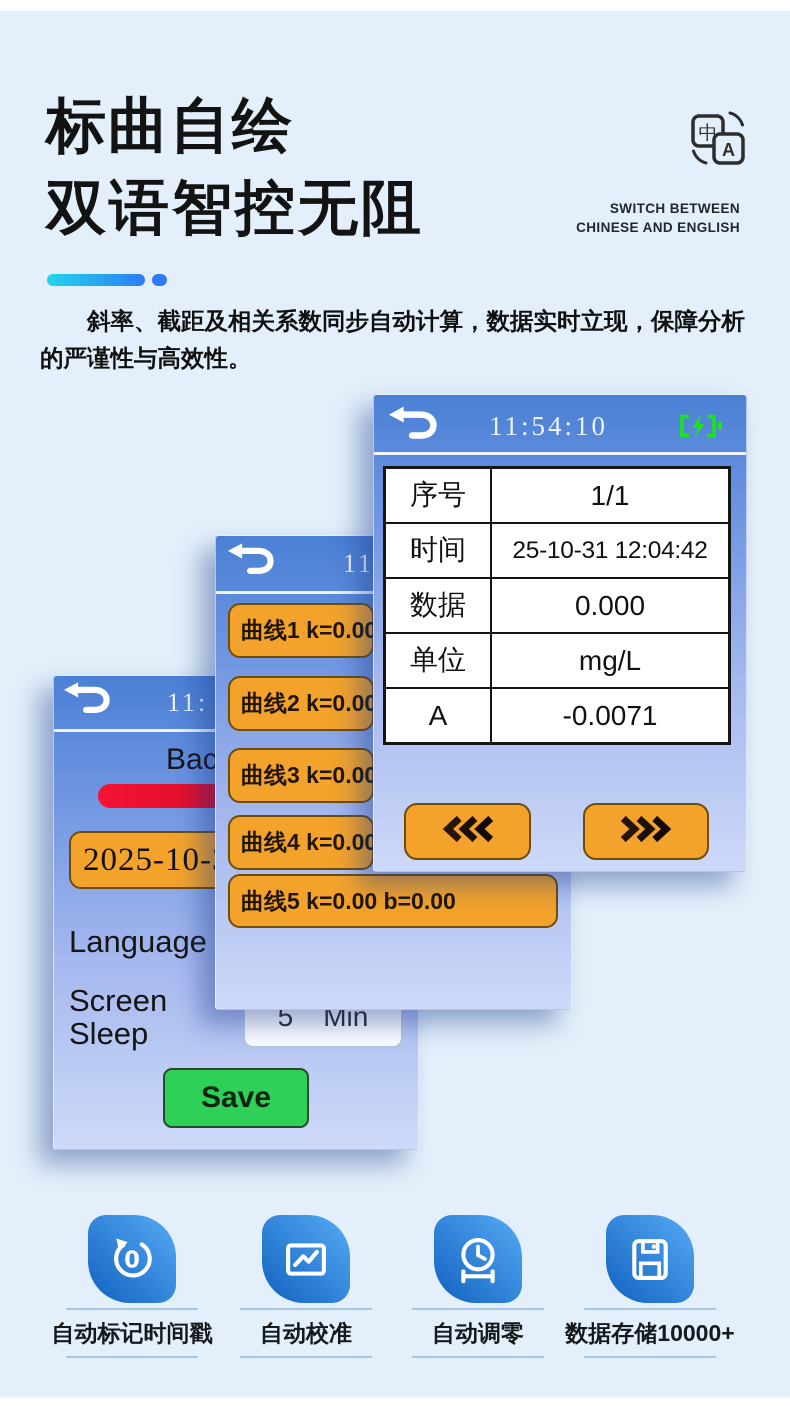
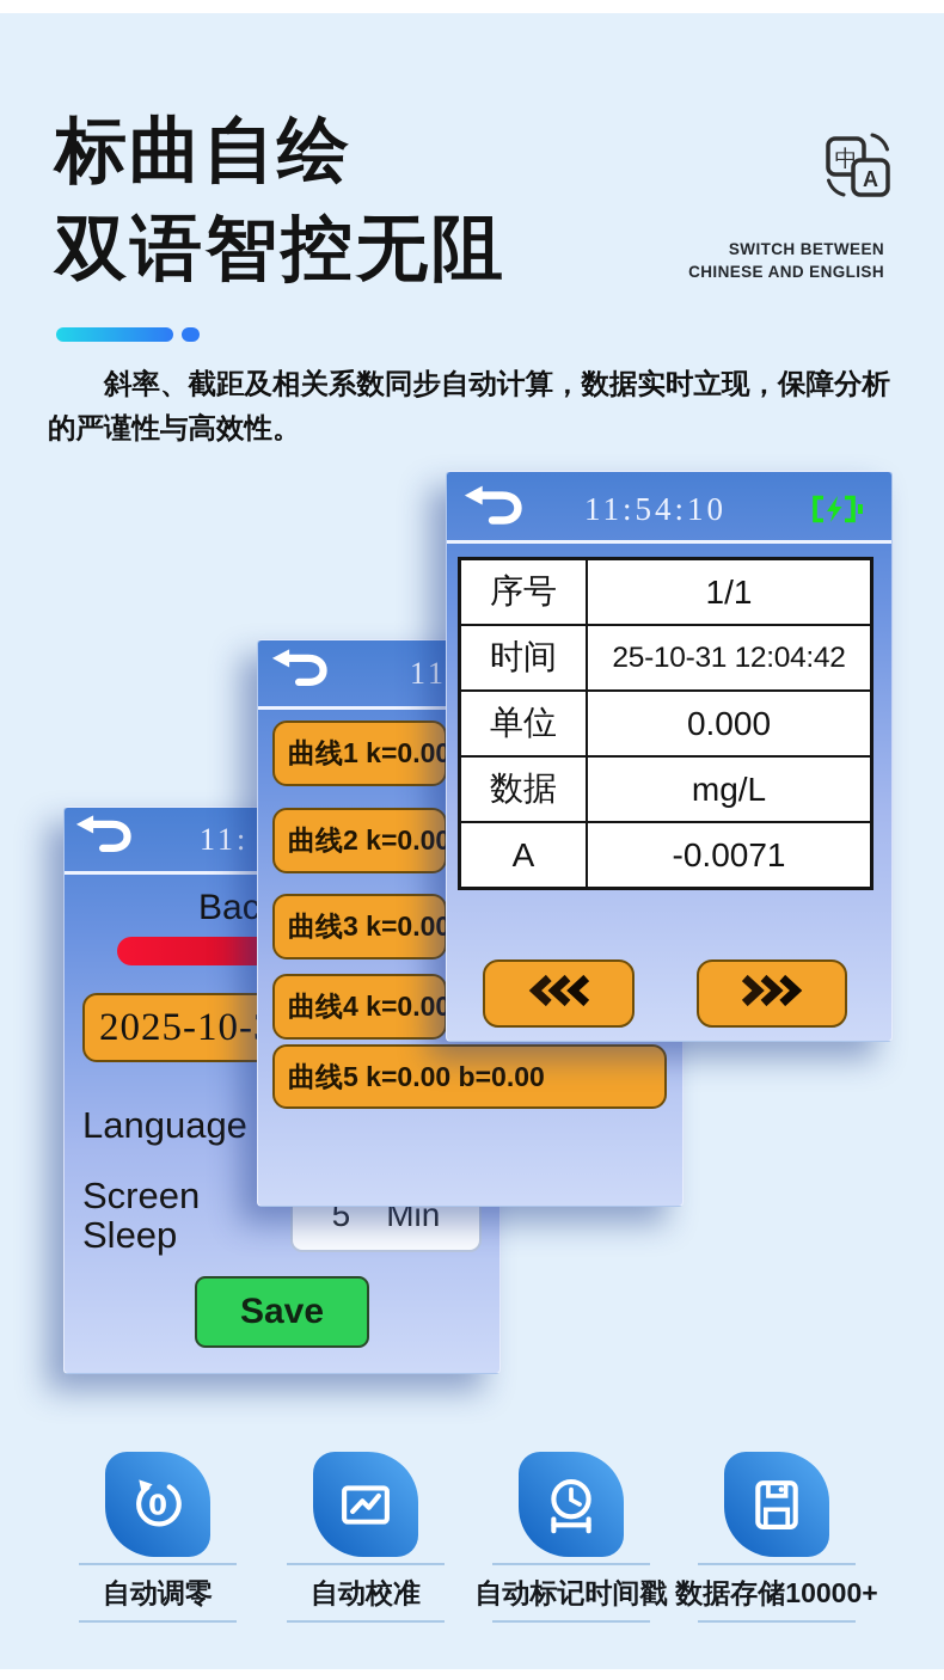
  标曲自绘
  双语智控无阻
  中
  A
  SWITCH BETWEEN
  CHINESE AND ENGLISH
  斜率、截距及相关系数同步自动计算，数据实时立现，保障分析
  的严谨性与高效性。
  11:
  Bac
  2025-10-
  Language
  Screen
  Sleep
  5
  Min
  Save
  曲线1 k=0.00
  曲线2 k=0.00
  曲线3 k=0.00
  曲线4 k=0.00
  曲线5 k=0.00 b=0.00
  11:54:10
  序号
  1/1
  时间
  25-10-31 12:04:42
- 数据
+ 单位
  0.000
- 单位
+ 数据
  mg/L
  A
  -0.0071
  0
- 自动标记时间戳
+ 自动调零
  自动校准
- 自动调零
+ 自动标记时间戳
  数据存储10000+
